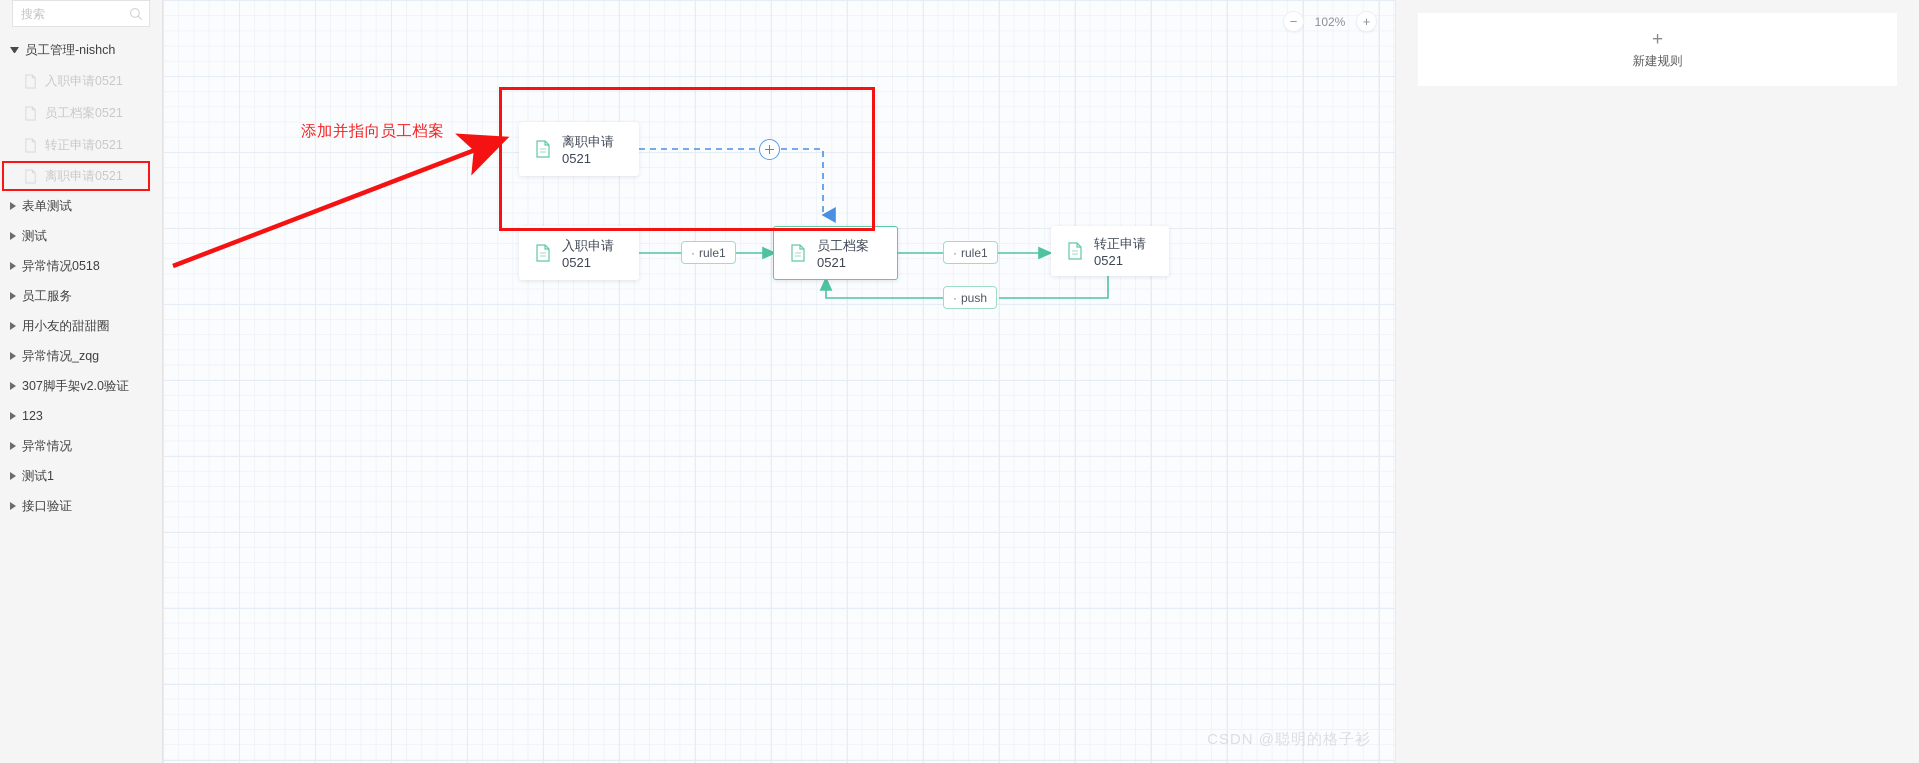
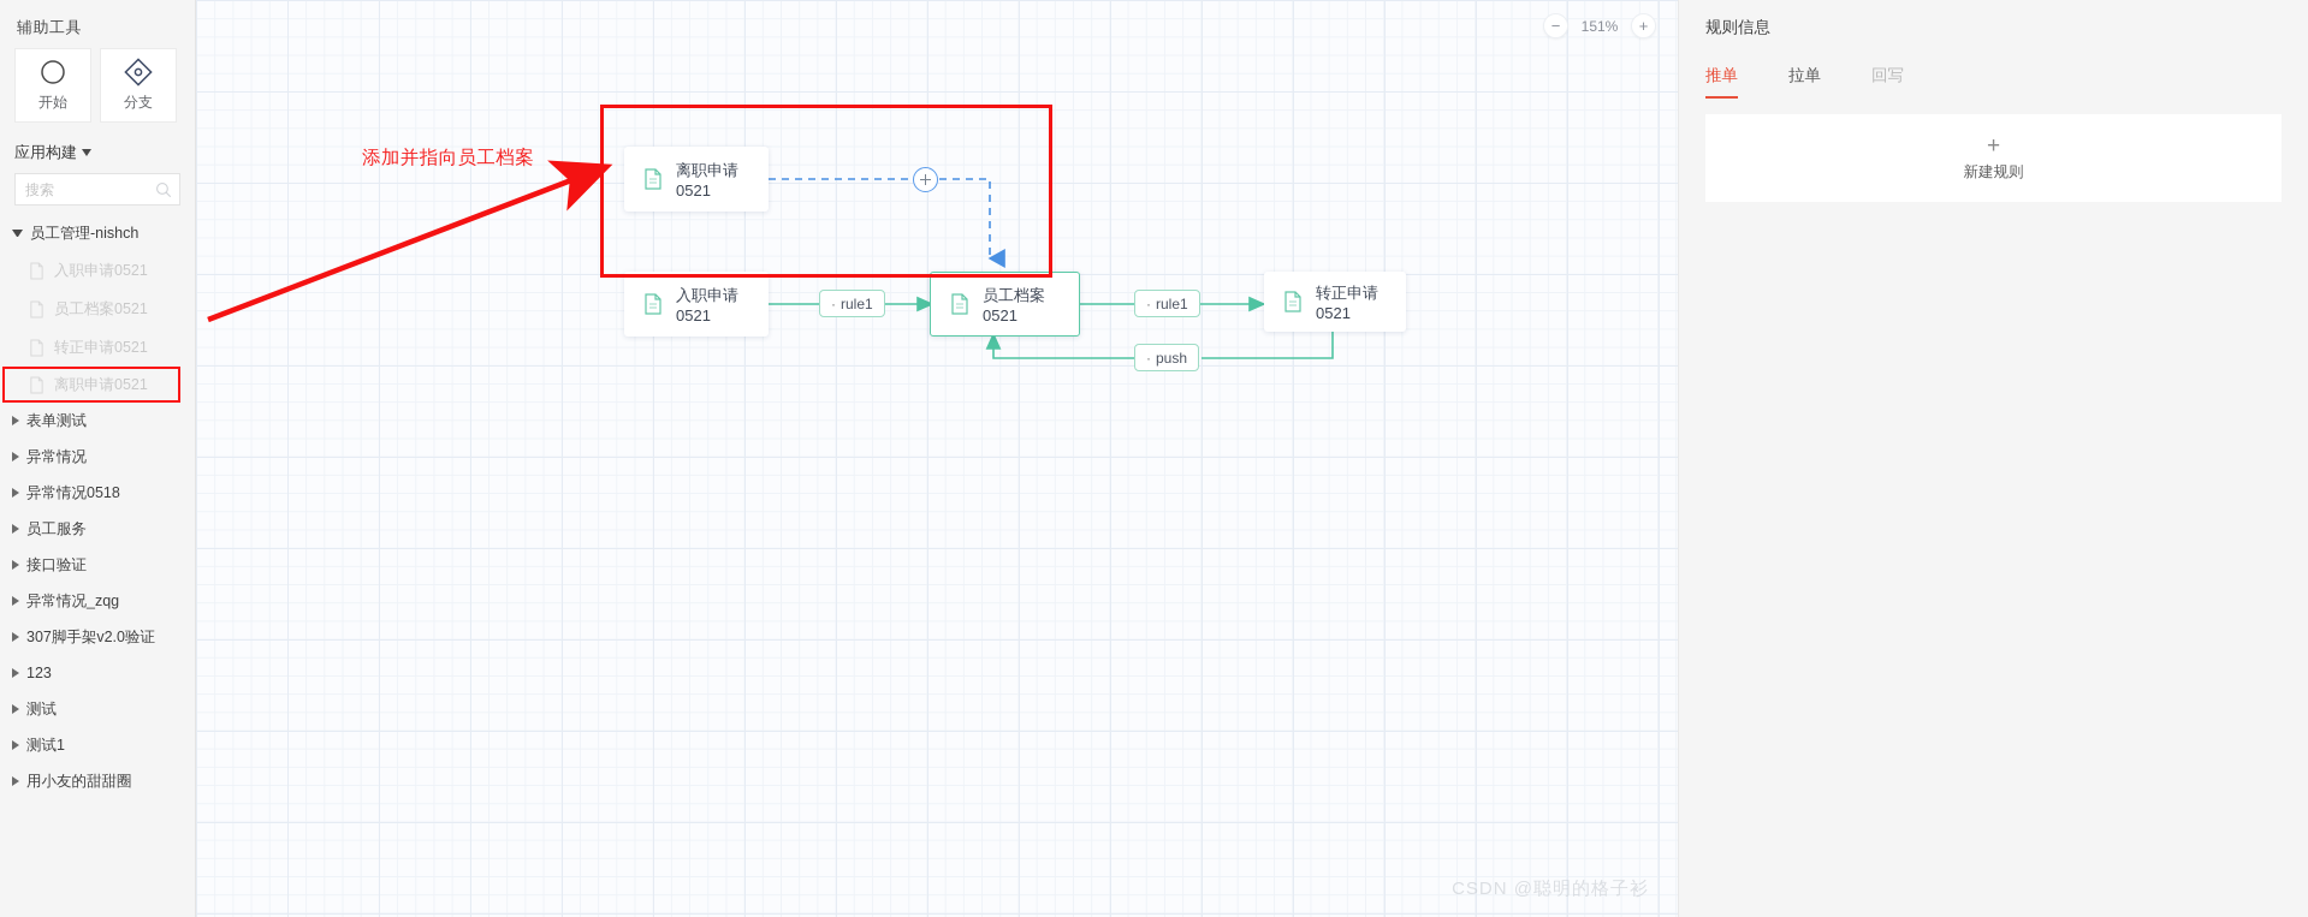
+ 辅助工具
+ 开始
+ 分支
+ 应用构建
  搜索
  员工管理-nishch
  入职申请0521
  员工档案0521
  转正申请0521
  离职申请0521
  表单测试
- 测试
+ 异常情况
  异常情况0518
  员工服务
- 用小友的甜甜圈
+ 接口验证
  异常情况_zqg
  307脚手架v2.0验证
  123
- 异常情况
+ 测试
  测试1
- 接口验证
+ 用小友的甜甜圈
  −
- 102%
+ 151%
  +
  离职申请0521
  入职申请0521
  ·
  rule1
  员工档案0521
  ·
  rule1
  转正申请0521
  ·
  push
  添加并指向员工档案
  CSDN @聪明的格子衫
+ 规则信息
+ 推单
+ 拉单
+ 回写
  +
  新建规则
